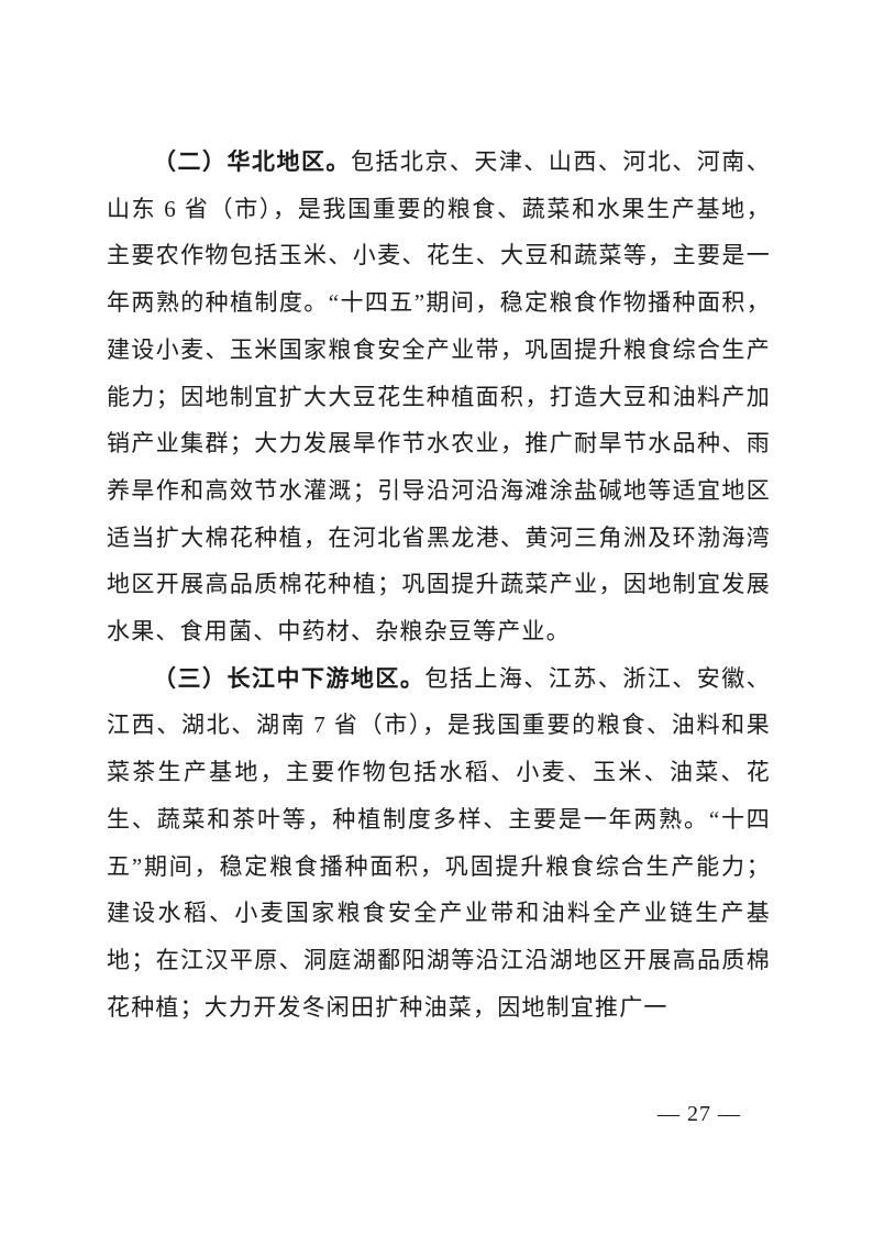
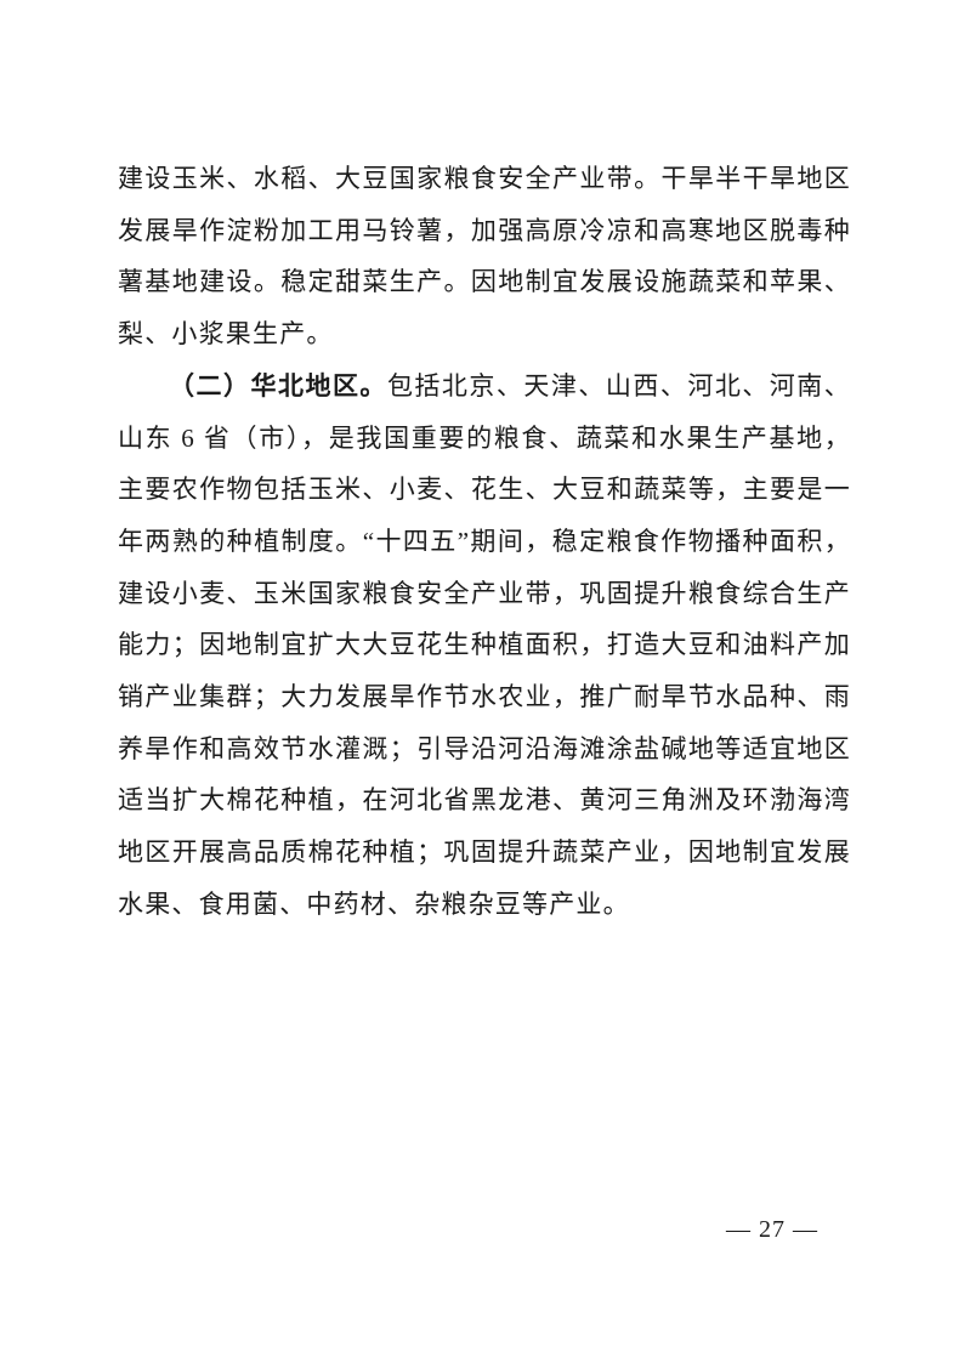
+ 建设玉米、水稻、大豆国家粮食安全产业带。干旱半干旱地区发展旱作淀粉加工用马铃薯，加强高原冷凉和高寒地区脱毒种薯基地建设。稳定甜菜生产。因地制宜发展设施蔬菜和苹果、梨、小浆果生产。
  （二）华北地区。包括北京、天津、山西、河北、河南、山东 6 省（市），是我国重要的粮食、蔬菜和水果生产基地，主要农作物包括玉米、小麦、花生、大豆和蔬菜等，主要是一年两熟的种植制度。“十四五”期间，稳定粮食作物播种面积，建设小麦、玉米国家粮食安全产业带，巩固提升粮食综合生产能力；因地制宜扩大大豆花生种植面积，打造大豆和油料产加销产业集群；大力发展旱作节水农业，推广耐旱节水品种、雨养旱作和高效节水灌溉；引导沿河沿海滩涂盐碱地等适宜地区适当扩大棉花种植，在河北省黑龙港、黄河三角洲及环渤海湾地区开展高品质棉花种植；巩固提升蔬菜产业，因地制宜发展水果、食用菌、中药材、杂粮杂豆等产业。
- （三）长江中下游地区。包括上海、江苏、浙江、安徽、江西、湖北、湖南 7 省（市），是我国重要的粮食、油料和果菜茶生产基地，主要作物包括水稻、小麦、玉米、油菜、花生、蔬菜和茶叶等，种植制度多样、主要是一年两熟。“十四五”期间，稳定粮食播种面积，巩固提升粮食综合生产能力；建设水稻、小麦国家粮食安全产业带和油料全产业链生产基地；在江汉平原、洞庭湖鄱阳湖等沿江沿湖地区开展高品质棉花种植；大力开发冬闲田扩种油菜，因地制宜推广一
  — 27 —
